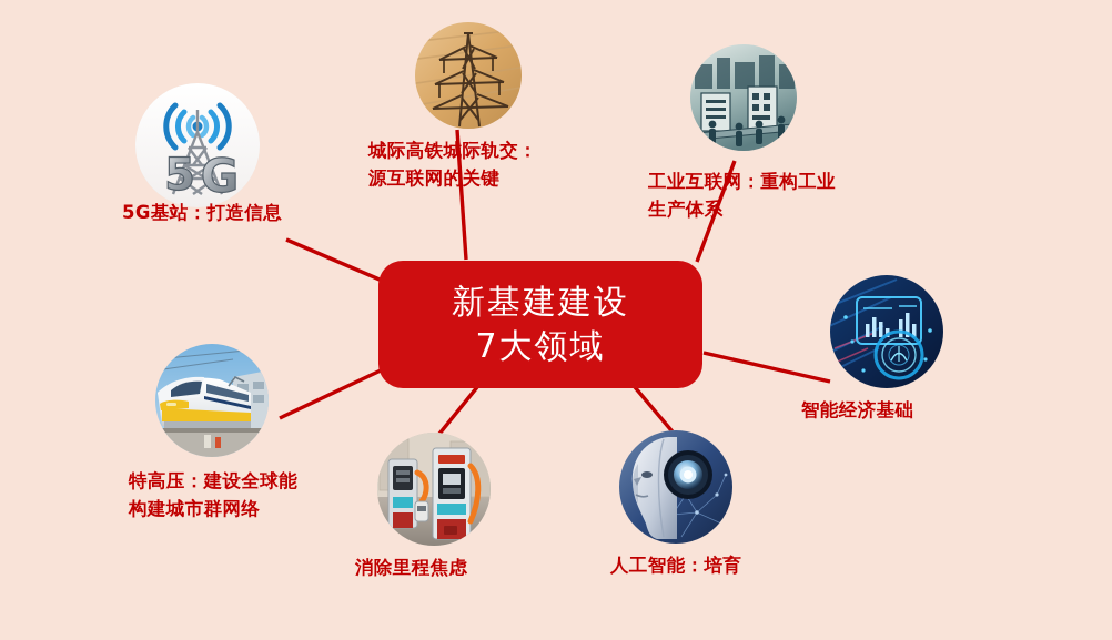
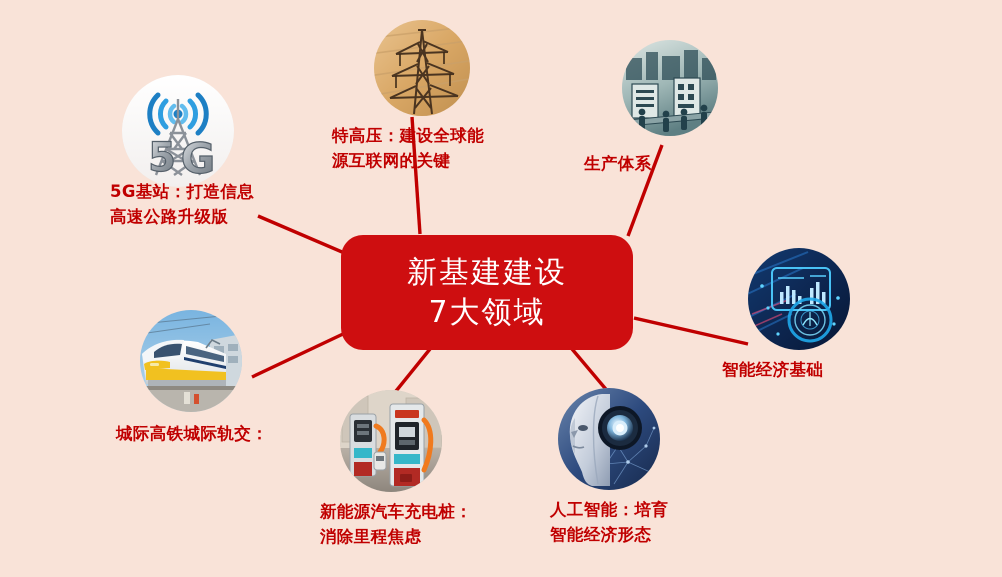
  新基建建设
  7大领域
  5
  G
  5G基站：打造信息
+ 高速公路升级版
- 城际高铁城际轨交：
+ 特高压：建设全球能
  源互联网的关键
- 工业互联网：重构工业
  生产体系
  智能经济基础
  人工智能：培育
+ 智能经济形态
+ 新能源汽车充电桩：
  消除里程焦虑
- 特高压：建设全球能
+ 城际高铁城际轨交：
- 构建城市群网络
